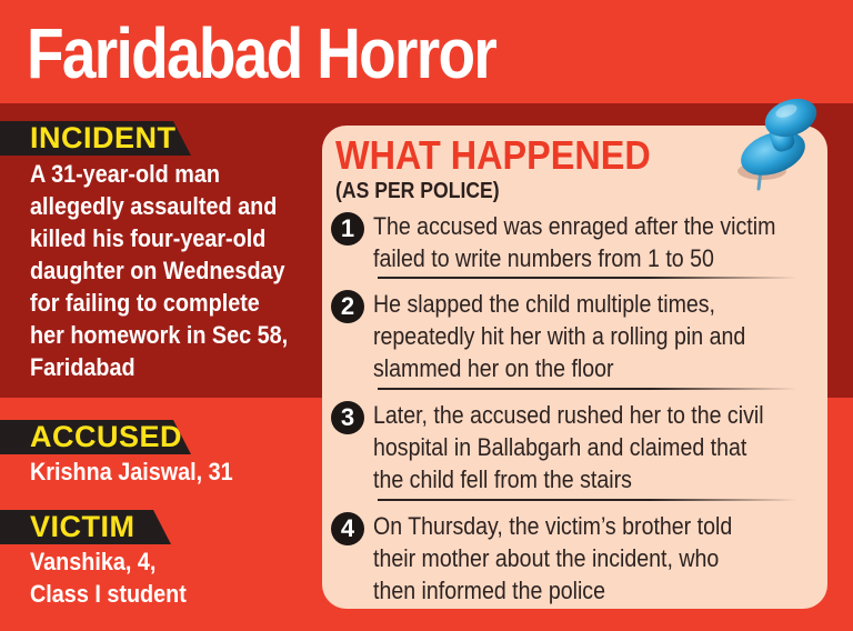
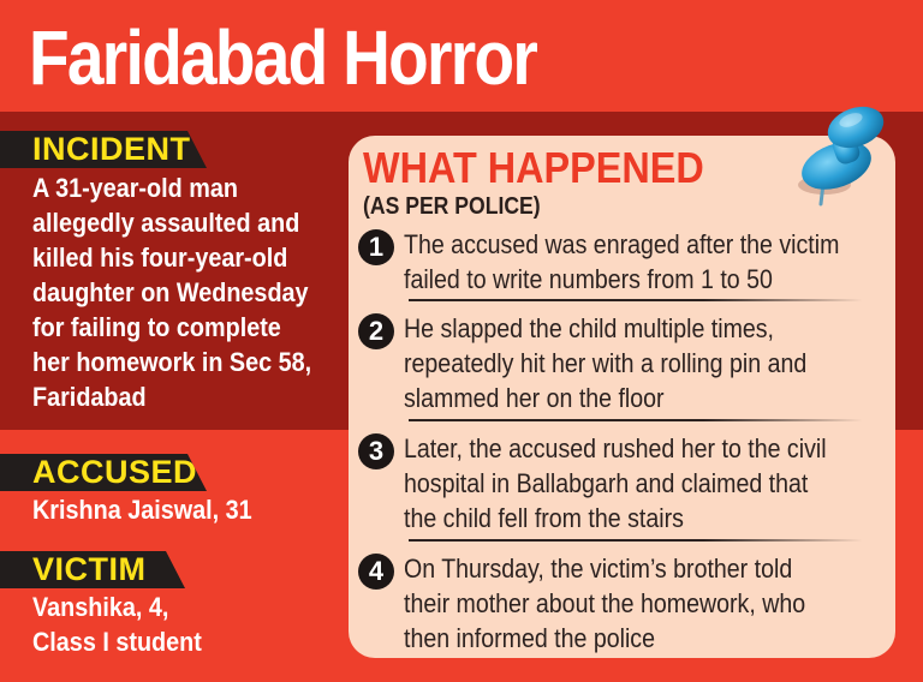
  Faridabad Horror
  INCIDENT
  A 31-year-old man
  allegedly assaulted and
  killed his four-year-old
  daughter on Wednesday
  for failing to complete
  her homework in Sec 58,
  Faridabad
  ACCUSED
  Krishna Jaiswal, 31
  VICTIM
  Vanshika, 4,
  Class I student
  WHAT HAPPENED
  (AS PER POLICE)
  1
  The accused was enraged after the victim
  failed to write numbers from 1 to 50
  2
  He slapped the child multiple times,
  repeatedly hit her with a rolling pin and
  slammed her on the floor
  3
  Later, the accused rushed her to the civil
  hospital in Ballabgarh and claimed that
  the child fell from the stairs
  4
  On Thursday, the victim’s brother told
- their mother about the incident, who
+ their mother about the homework, who
  then informed the police
